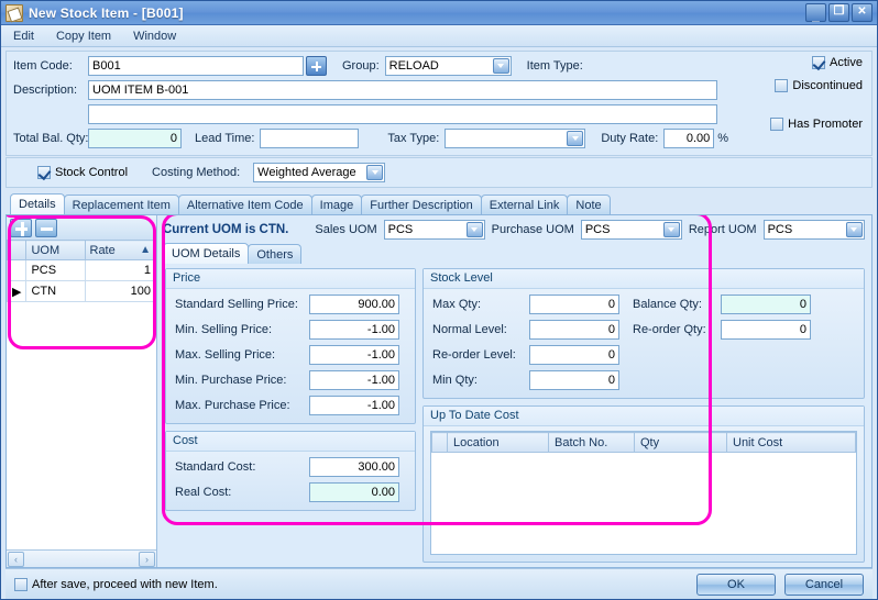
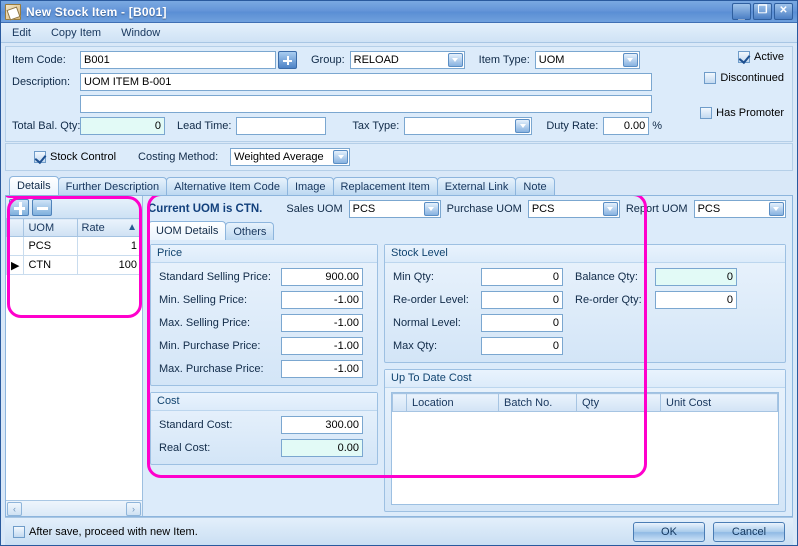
  New Stock Item - [B001]
  _
  ❐
  ✕
  Edit
  Copy Item
  Window
  Item Code:
  B001
  Group:
  RELOAD
  Item Type:
+ UOM
  Description:
  UOM ITEM B-001
  Total Bal. Qty:
  0
  Lead Time:
  Tax Type:
  Duty Rate:
  0.00
  %
  Active
  Discontinued
  Has Promoter
  Stock Control
  Costing Method:
  Weighted Average
  Details
- Replacement Item
+ Further Description
  Alternative Item Code
  Image
- Further Description
+ Replacement Item
  External Link
  Note
  	UOM	Rate ▲
  	PCS	1
  ▶	CTN	100
  ‹
  ›
  Current UOM is CTN.
  Sales UOM
  PCS
  Purchase UOM
  PCS
  Report UOM
  PCS
  UOM Details
  Others
  Price
  Standard Selling Price:
  900.00
  Min. Selling Price:
  -1.00
  Max. Selling Price:
  -1.00
  Min. Purchase Price:
  -1.00
  Max. Purchase Price:
  -1.00
  Cost
  Standard Cost:
  300.00
  Real Cost:
  0.00
  Stock Level
- Max Qty:
+ Min Qty:
  0
- Normal Level:
+ Re-order Level:
  0
- Re-order Level:
+ Normal Level:
  0
- Min Qty:
+ Max Qty:
  0
  Balance Qty:
  0
  Re-order Qty:
  0
  Up To Date Cost
  	Location	Batch No.	Qty	Unit Cost
  After save, proceed with new Item.
  OK
  Cancel
